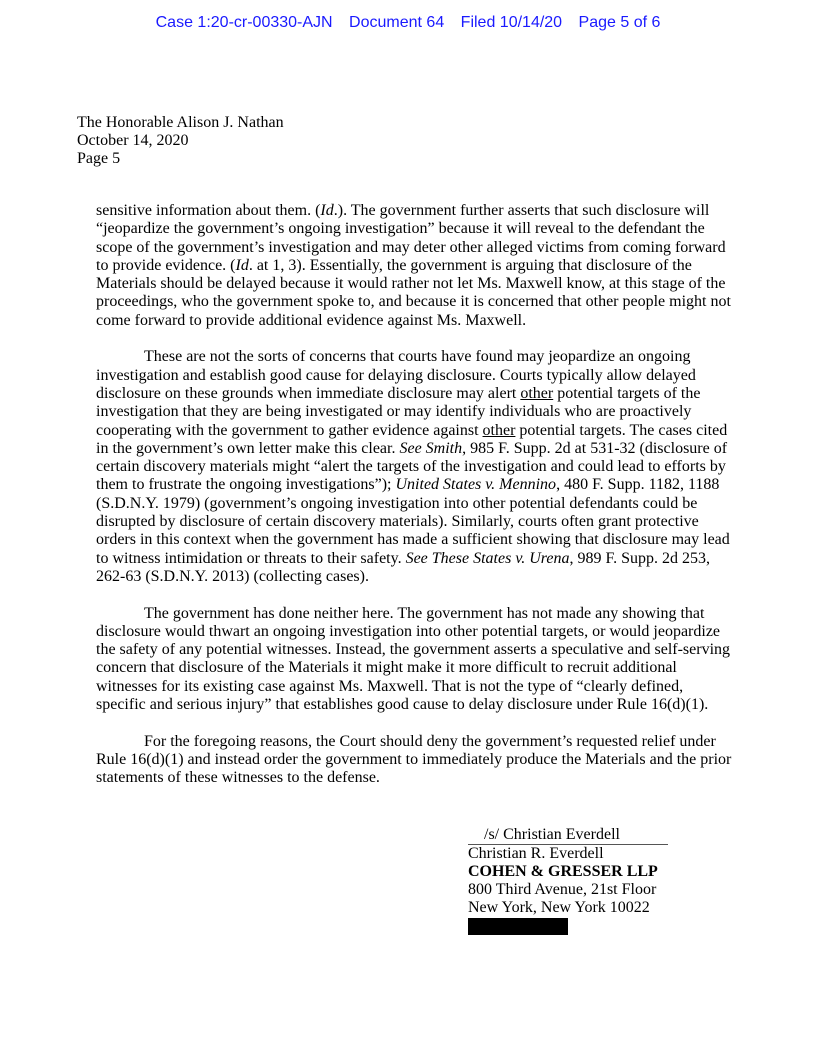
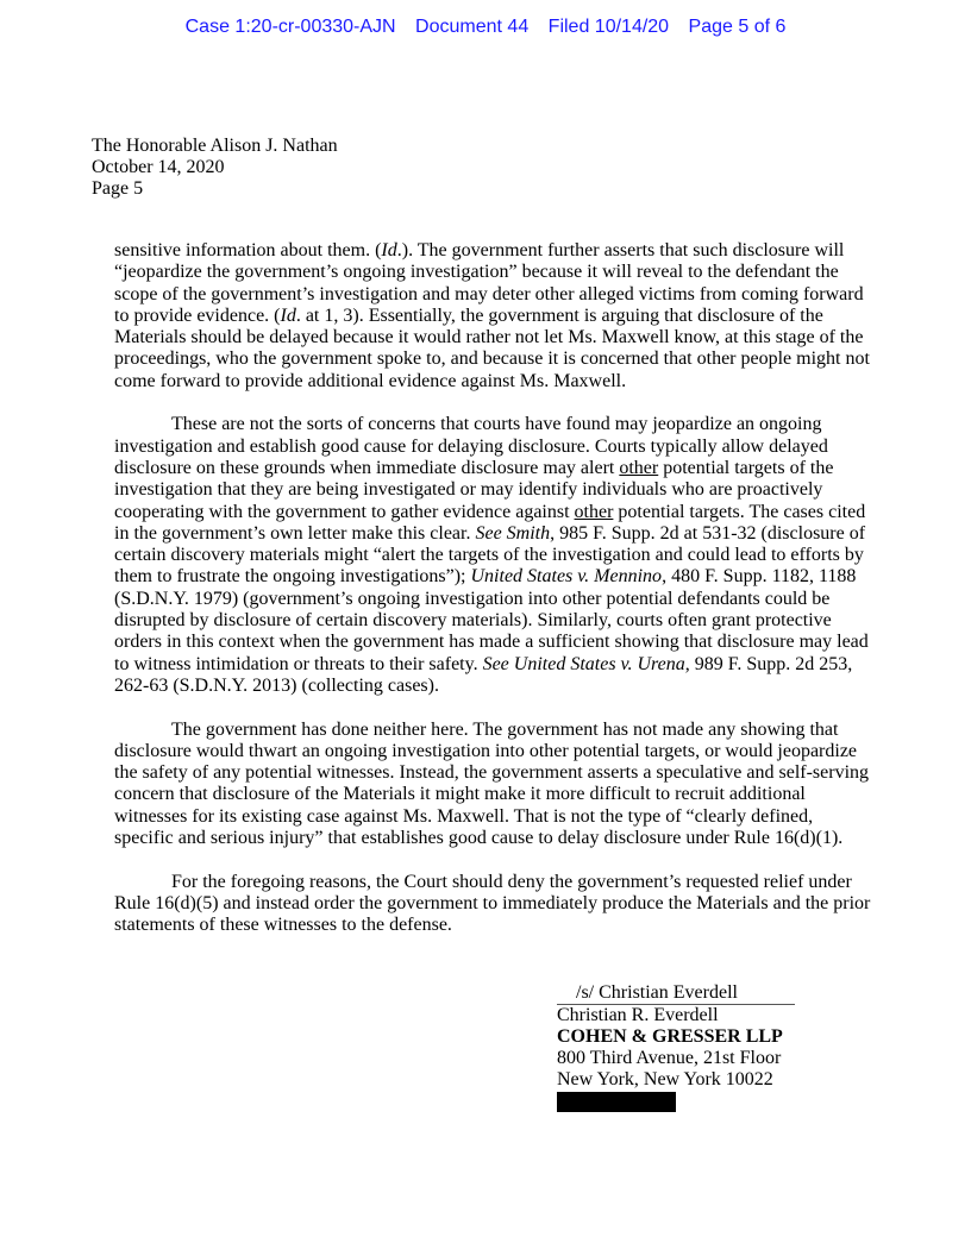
- Case 1:20-cr-00330-AJN Document 64 Filed 10/14/20 Page 5 of 6
+ Case 1:20-cr-00330-AJN Document 44 Filed 10/14/20 Page 5 of 6
  The Honorable Alison J. Nathan
  October 14, 2020
  Page 5
  sensitive information about them. (Id.). The government further asserts that such disclosure will “jeopardize the government’s ongoing investigation” because it will reveal to the defendant the scope of the government’s investigation and may deter other alleged victims from coming forward to provide evidence. (Id. at 1, 3). Essentially, the government is arguing that disclosure of the Materials should be delayed because it would rather not let Ms. Maxwell know, at this stage of the proceedings, who the government spoke to, and because it is concerned that other people might not come forward to provide additional evidence against Ms. Maxwell.
- These are not the sorts of concerns that courts have found may jeopardize an ongoing investigation and establish good cause for delaying disclosure. Courts typically allow delayed disclosure on these grounds when immediate disclosure may alert other potential targets of the investigation that they are being investigated or may identify individuals who are proactively cooperating with the government to gather evidence against other potential targets. The cases cited in the government’s own letter make this clear. See Smith, 985 F. Supp. 2d at 531-32 (disclosure of certain discovery materials might “alert the targets of the investigation and could lead to efforts by them to frustrate the ongoing investigations”); United States v. Mennino, 480 F. Supp. 1182, 1188 (S.D.N.Y. 1979) (government’s ongoing investigation into other potential defendants could be disrupted by disclosure of certain discovery materials). Similarly, courts often grant protective orders in this context when the government has made a sufficient showing that disclosure may lead to witness intimidation or threats to their safety. See These States v. Urena, 989 F. Supp. 2d 253, 262-63 (S.D.N.Y. 2013) (collecting cases).
+ These are not the sorts of concerns that courts have found may jeopardize an ongoing investigation and establish good cause for delaying disclosure. Courts typically allow delayed disclosure on these grounds when immediate disclosure may alert other potential targets of the investigation that they are being investigated or may identify individuals who are proactively cooperating with the government to gather evidence against other potential targets. The cases cited in the government’s own letter make this clear. See Smith, 985 F. Supp. 2d at 531-32 (disclosure of certain discovery materials might “alert the targets of the investigation and could lead to efforts by them to frustrate the ongoing investigations”); United States v. Mennino, 480 F. Supp. 1182, 1188 (S.D.N.Y. 1979) (government’s ongoing investigation into other potential defendants could be disrupted by disclosure of certain discovery materials). Similarly, courts often grant protective orders in this context when the government has made a sufficient showing that disclosure may lead to witness intimidation or threats to their safety. See United States v. Urena, 989 F. Supp. 2d 253, 262-63 (S.D.N.Y. 2013) (collecting cases).
  The government has done neither here. The government has not made any showing that disclosure would thwart an ongoing investigation into other potential targets, or would jeopardize the safety of any potential witnesses. Instead, the government asserts a speculative and self-serving concern that disclosure of the Materials it might make it more difficult to recruit additional witnesses for its existing case against Ms. Maxwell. That is not the type of “clearly defined, specific and serious injury” that establishes good cause to delay disclosure under Rule 16(d)(1).
- For the foregoing reasons, the Court should deny the government’s requested relief under Rule 16(d)(1) and instead order the government to immediately produce the Materials and the prior statements of these witnesses to the defense.
+ For the foregoing reasons, the Court should deny the government’s requested relief under Rule 16(d)(5) and instead order the government to immediately produce the Materials and the prior statements of these witnesses to the defense.
  /s/ Christian Everdell
  Christian R. Everdell
  COHEN & GRESSER LLP
  800 Third Avenue, 21st Floor
  New York, New York 10022
